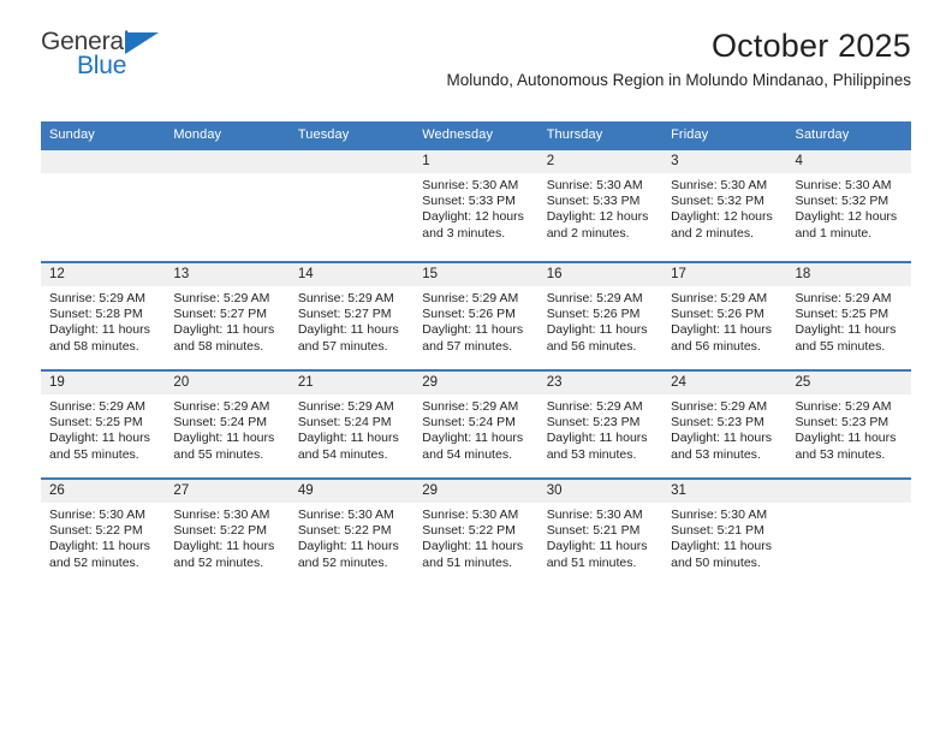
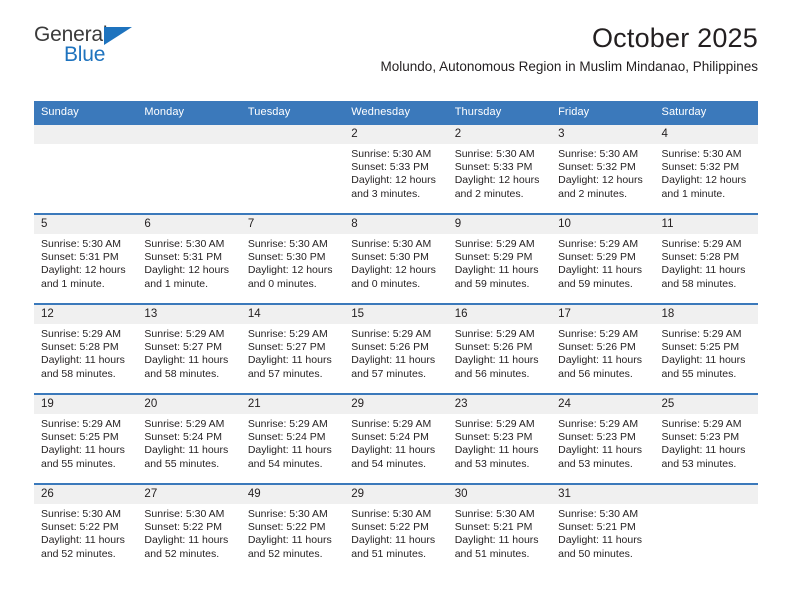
  General
  Blue
  October 2025
- Molundo, Autonomous Region in Molundo Mindanao, Philippines
+ Molundo, Autonomous Region in Muslim Mindanao, Philippines
  Sunday	Monday	Tuesday	Wednesday	Thursday	Friday	Saturday
- 			1Sunrise: 5:30 AMSunset: 5:33 PMDaylight: 12 hoursand 3 minutes.	2Sunrise: 5:30 AMSunset: 5:33 PMDaylight: 12 hoursand 2 minutes.	3Sunrise: 5:30 AMSunset: 5:32 PMDaylight: 12 hoursand 2 minutes.	4Sunrise: 5:30 AMSunset: 5:32 PMDaylight: 12 hoursand 1 minute.
+ 			2Sunrise: 5:30 AMSunset: 5:33 PMDaylight: 12 hoursand 3 minutes.	2Sunrise: 5:30 AMSunset: 5:33 PMDaylight: 12 hoursand 2 minutes.	3Sunrise: 5:30 AMSunset: 5:32 PMDaylight: 12 hoursand 2 minutes.	4Sunrise: 5:30 AMSunset: 5:32 PMDaylight: 12 hoursand 1 minute.
+ 5Sunrise: 5:30 AMSunset: 5:31 PMDaylight: 12 hoursand 1 minute.	6Sunrise: 5:30 AMSunset: 5:31 PMDaylight: 12 hoursand 1 minute.	7Sunrise: 5:30 AMSunset: 5:30 PMDaylight: 12 hoursand 0 minutes.	8Sunrise: 5:30 AMSunset: 5:30 PMDaylight: 12 hoursand 0 minutes.	9Sunrise: 5:29 AMSunset: 5:29 PMDaylight: 11 hoursand 59 minutes.	10Sunrise: 5:29 AMSunset: 5:29 PMDaylight: 11 hoursand 59 minutes.	11Sunrise: 5:29 AMSunset: 5:28 PMDaylight: 11 hoursand 58 minutes.
  12Sunrise: 5:29 AMSunset: 5:28 PMDaylight: 11 hoursand 58 minutes.	13Sunrise: 5:29 AMSunset: 5:27 PMDaylight: 11 hoursand 58 minutes.	14Sunrise: 5:29 AMSunset: 5:27 PMDaylight: 11 hoursand 57 minutes.	15Sunrise: 5:29 AMSunset: 5:26 PMDaylight: 11 hoursand 57 minutes.	16Sunrise: 5:29 AMSunset: 5:26 PMDaylight: 11 hoursand 56 minutes.	17Sunrise: 5:29 AMSunset: 5:26 PMDaylight: 11 hoursand 56 minutes.	18Sunrise: 5:29 AMSunset: 5:25 PMDaylight: 11 hoursand 55 minutes.
  19Sunrise: 5:29 AMSunset: 5:25 PMDaylight: 11 hoursand 55 minutes.	20Sunrise: 5:29 AMSunset: 5:24 PMDaylight: 11 hoursand 55 minutes.	21Sunrise: 5:29 AMSunset: 5:24 PMDaylight: 11 hoursand 54 minutes.	29Sunrise: 5:29 AMSunset: 5:24 PMDaylight: 11 hoursand 54 minutes.	23Sunrise: 5:29 AMSunset: 5:23 PMDaylight: 11 hoursand 53 minutes.	24Sunrise: 5:29 AMSunset: 5:23 PMDaylight: 11 hoursand 53 minutes.	25Sunrise: 5:29 AMSunset: 5:23 PMDaylight: 11 hoursand 53 minutes.
  26Sunrise: 5:30 AMSunset: 5:22 PMDaylight: 11 hoursand 52 minutes.	27Sunrise: 5:30 AMSunset: 5:22 PMDaylight: 11 hoursand 52 minutes.	49Sunrise: 5:30 AMSunset: 5:22 PMDaylight: 11 hoursand 52 minutes.	29Sunrise: 5:30 AMSunset: 5:22 PMDaylight: 11 hoursand 51 minutes.	30Sunrise: 5:30 AMSunset: 5:21 PMDaylight: 11 hoursand 51 minutes.	31Sunrise: 5:30 AMSunset: 5:21 PMDaylight: 11 hoursand 50 minutes.
